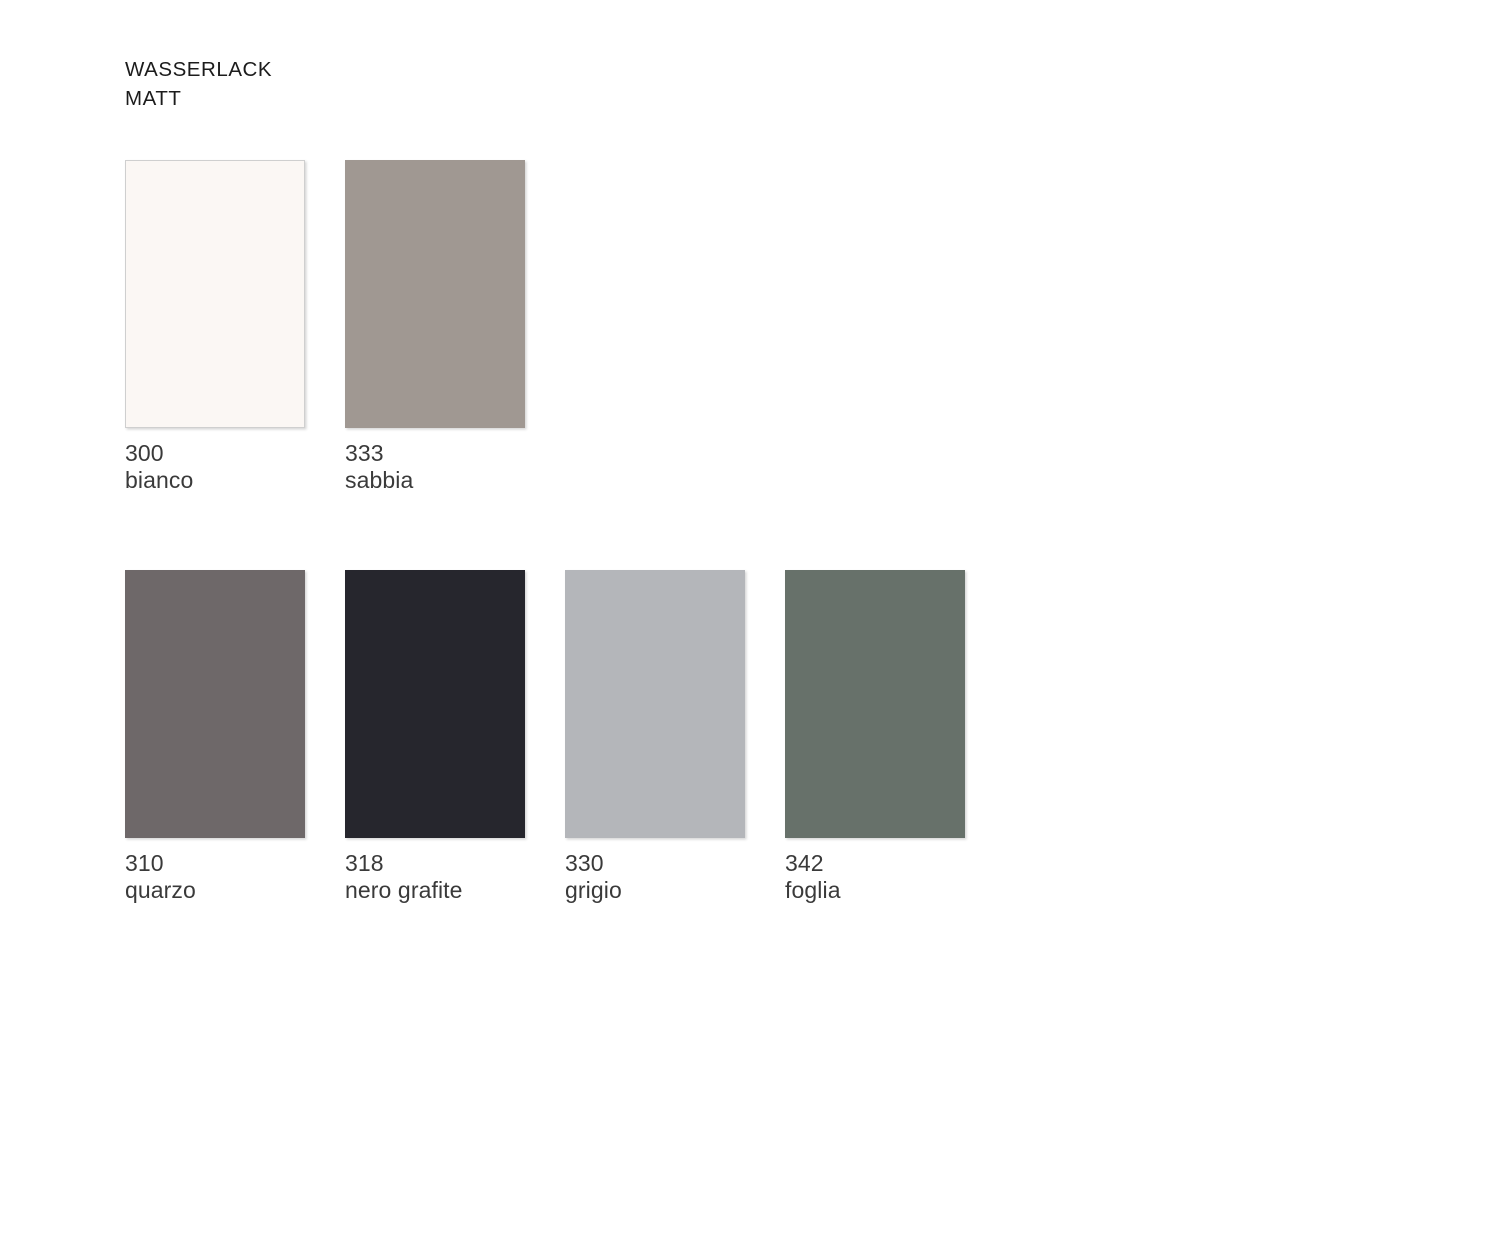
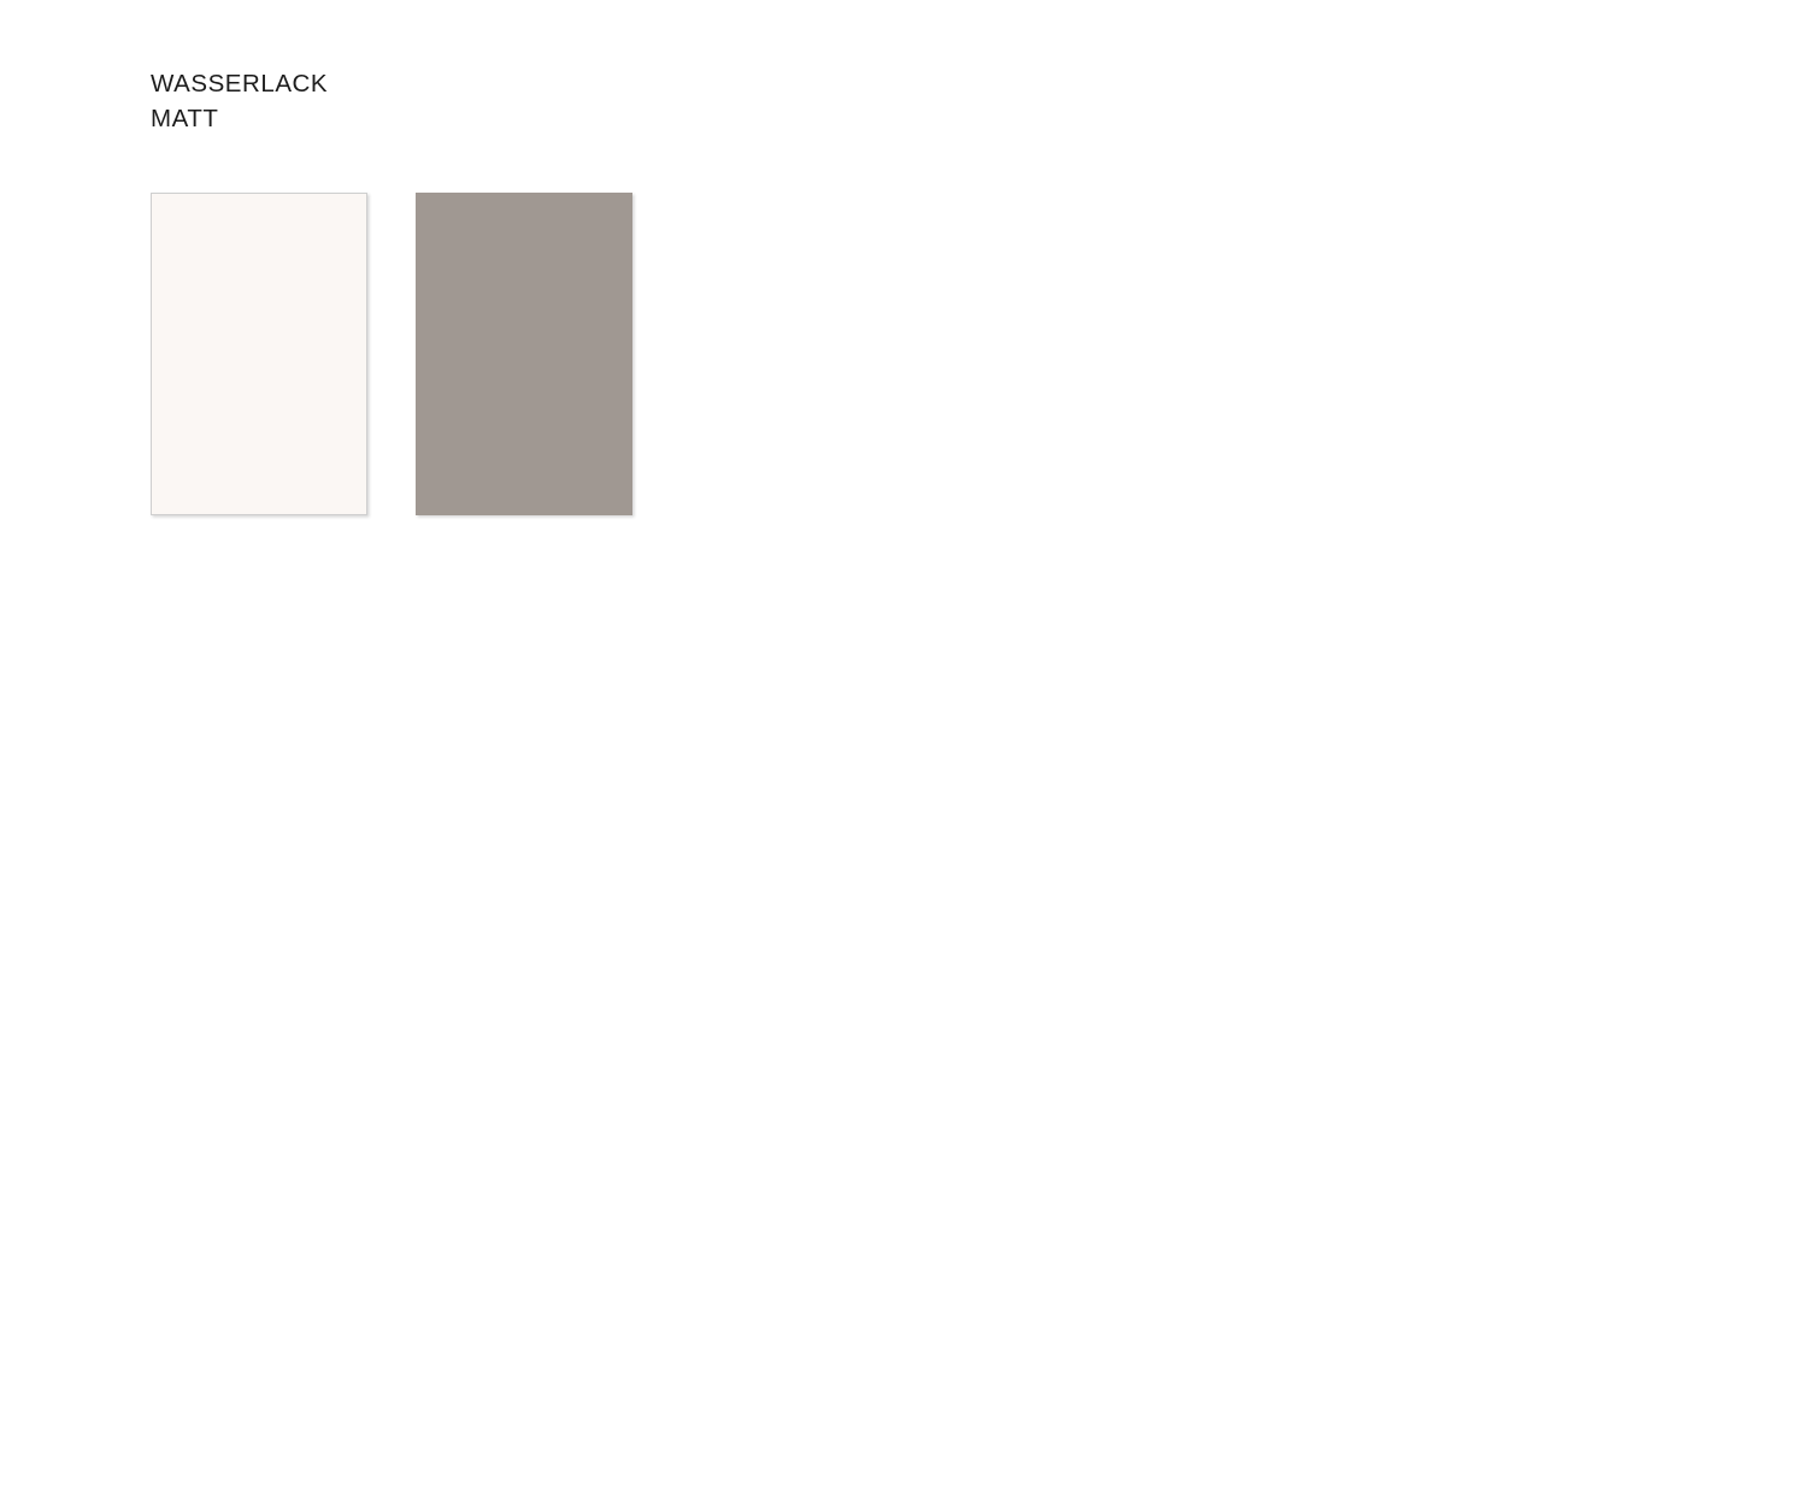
  WASSERLACK
  MATT
- 300
- bianco
- 333
- sabbia
- 310
- quarzo
- 318
- nero grafite
- 330
- grigio
- 342
- foglia
